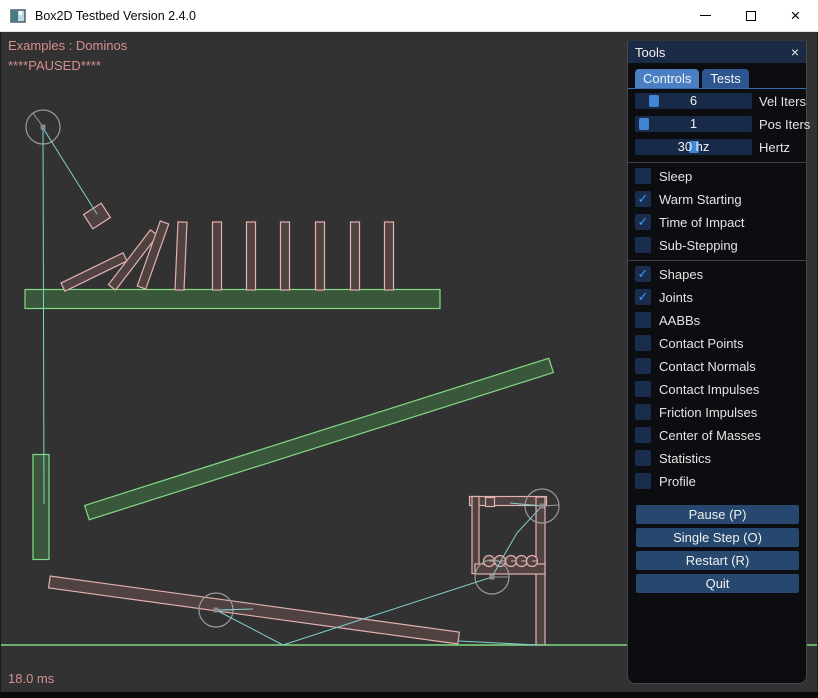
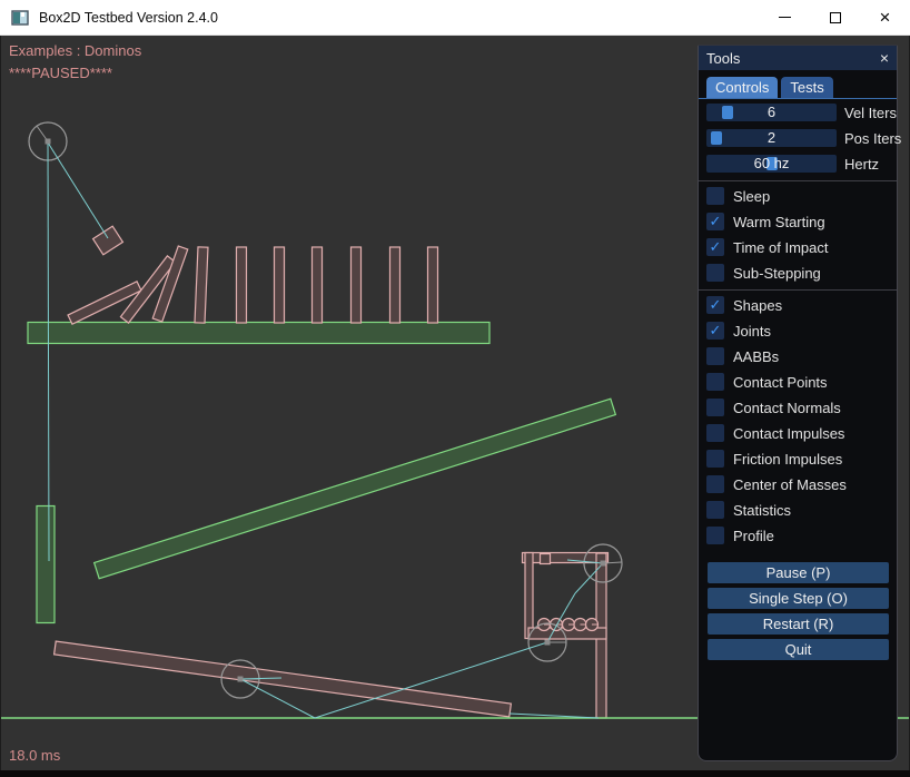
  Box2D Testbed Version 2.4.0
  ×
  Examples : Dominos
  ****PAUSED****
  18.0 ms
  Tools
  ×
  Controls
  Tests
  6
  Vel Iters
- 1
+ 2
  Pos Iters
- 30 hz
+ 60 hz
  Hertz
  Sleep
  ✓
  Warm Starting
  ✓
  Time of Impact
  Sub-Stepping
  ✓
  Shapes
  ✓
  Joints
  AABBs
  Contact Points
  Contact Normals
  Contact Impulses
  Friction Impulses
  Center of Masses
  Statistics
  Profile
  Pause (P)
  Single Step (O)
  Restart (R)
  Quit
